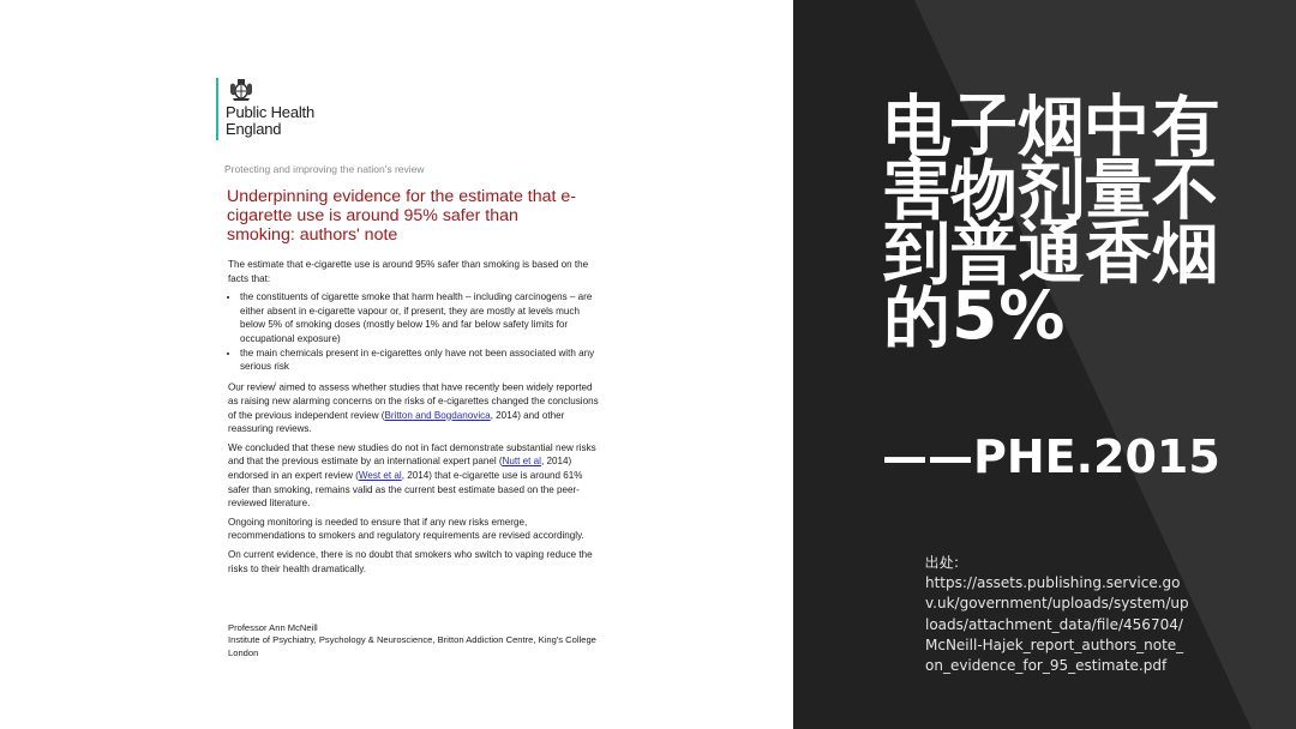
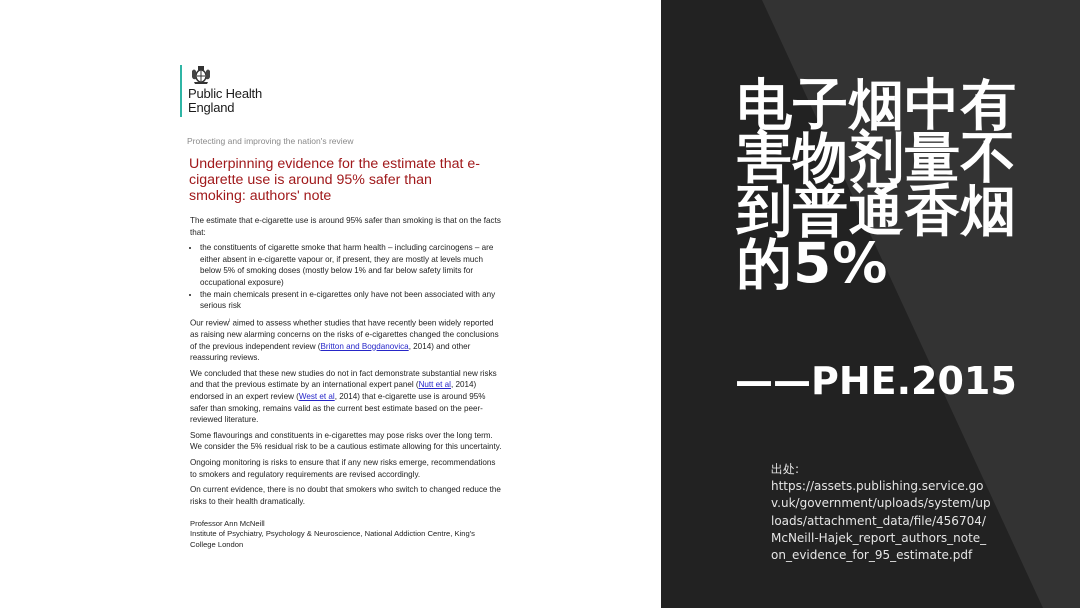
  Public Health
  England
  Protecting and improving the nation's review
  Underpinning evidence for the estimate that e-cigarette use is around 95% safer than smoking: authors' note
- The estimate that e-cigarette use is around 95% safer than smoking is based on the facts that:
+ The estimate that e-cigarette use is around 95% safer than smoking is that on the facts that:
  the constituents of cigarette smoke that harm health – including carcinogens – are either absent in e-cigarette vapour or, if present, they are mostly at levels much below 5% of smoking doses (mostly below 1% and far below safety limits for occupational exposure)
  the main chemicals present in e-cigarettes only have not been associated with any serious risk
  Our review aimed to assess whether studies that have recently been widely reported as raising new alarming concerns on the risks of e-cigarettes changed the conclusions of the previous independent review (Britton and Bogdanovica, 2014) and other reassuring reviews.
- We concluded that these new studies do not in fact demonstrate substantial new risks and that the previous estimate by an international expert panel (Nutt et al, 2014) endorsed in an expert review (West et al, 2014) that e-cigarette use is around 61% safer than smoking, remains valid as the current best estimate based on the peer-reviewed literature.
+ We concluded that these new studies do not in fact demonstrate substantial new risks and that the previous estimate by an international expert panel (Nutt et al, 2014) endorsed in an expert review (West et al, 2014) that e-cigarette use is around 95% safer than smoking, remains valid as the current best estimate based on the peer-reviewed literature.
+ Some flavourings and constituents in e-cigarettes may pose risks over the long term. We consider the 5% residual risk to be a cautious estimate allowing for this uncertainty.
- Ongoing monitoring is needed to ensure that if any new risks emerge, recommendations to smokers and regulatory requirements are revised accordingly.
+ Ongoing monitoring is risks to ensure that if any new risks emerge, recommendations to smokers and regulatory requirements are revised accordingly.
- On current evidence, there is no doubt that smokers who switch to vaping reduce the risks to their health dramatically.
+ On current evidence, there is no doubt that smokers who switch to changed reduce the risks to their health dramatically.
  Professor Ann McNeill
- Institute of Psychiatry, Psychology & Neuroscience, Britton Addiction Centre, King's College London
+ Institute of Psychiatry, Psychology & Neuroscience, National Addiction Centre, King's College London
  电子烟中有害物剂量不到普通香烟的5%
  ——PHE.2015
  出处:
  https://assets.publishing.service.gov.uk/government/uploads/system/uploads/attachment_data/file/456704/McNeill-Hajek_report_authors_note_on_evidence_for_95_estimate.pdf
